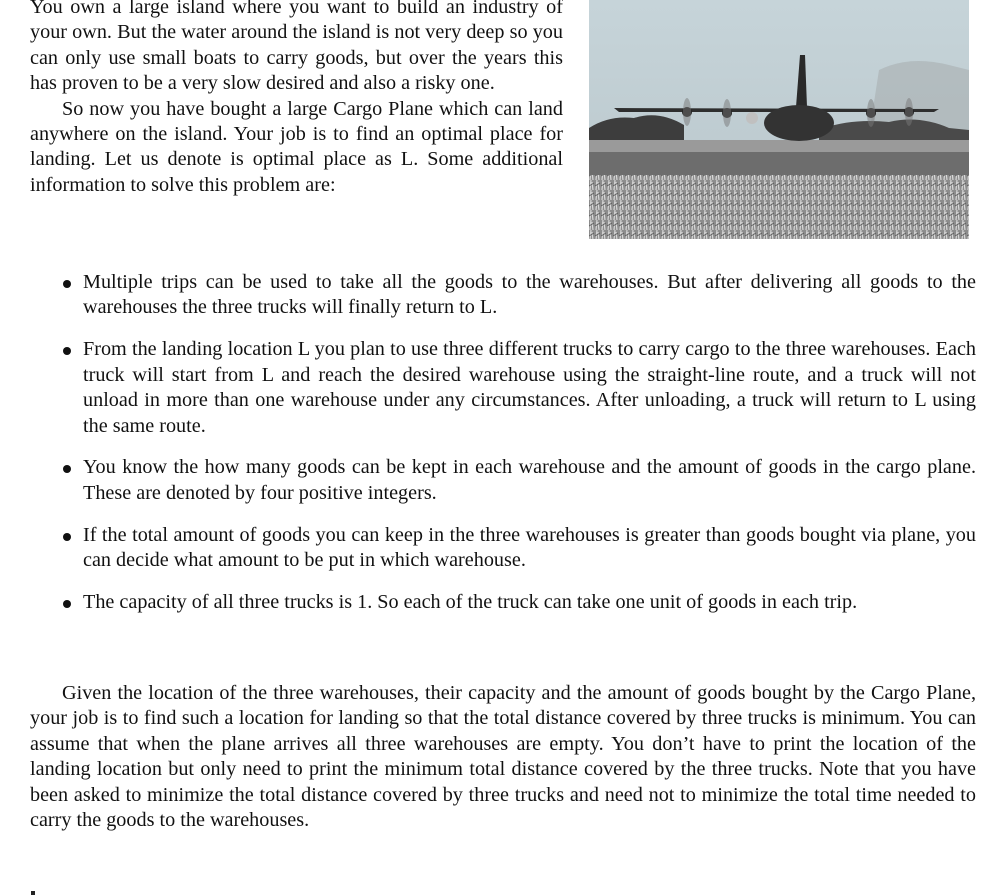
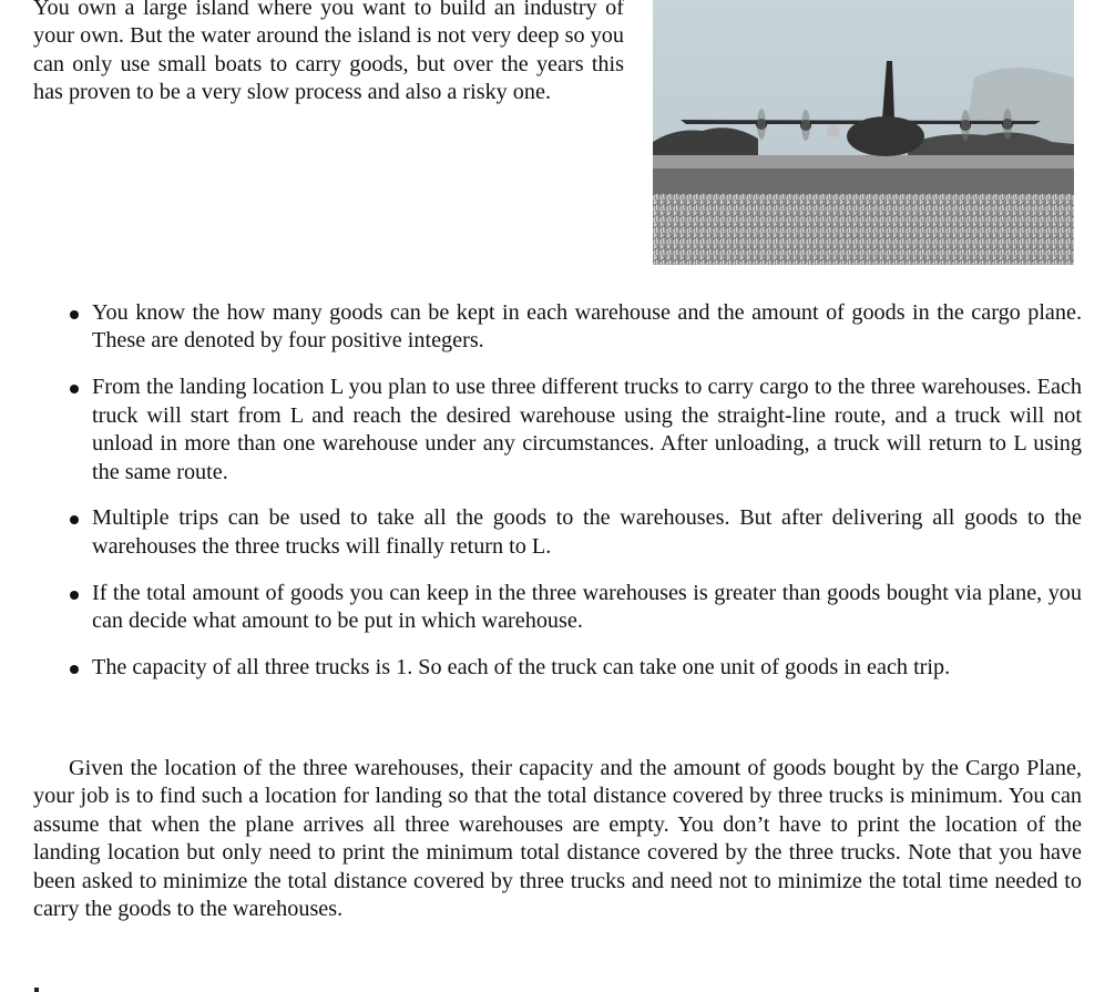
- You own a large island where you want to build an industry of your own. But the water around the island is not very deep so you can only use small boats to carry goods, but over the years this has proven to be a very slow desired and also a risky one.
+ You own a large island where you want to build an industry of your own. But the water around the island is not very deep so you can only use small boats to carry goods, but over the years this has proven to be a very slow process and also a risky one.
- So now you have bought a large Cargo Plane which can land anywhere on the island. Your job is to find an optimal place for landing. Let us denote is optimal place as L. Some additional information to solve this problem are:
- Multiple trips can be used to take all the goods to the warehouses. But after delivering all goods to the warehouses the three trucks will finally return to L.
+ You know the how many goods can be kept in each warehouse and the amount of goods in the cargo plane. These are denoted by four positive integers.
  From the landing location L you plan to use three different trucks to carry cargo to the three warehouses. Each truck will start from L and reach the desired warehouse using the straight-line route, and a truck will not unload in more than one warehouse under any circumstances. After unloading, a truck will return to L using the same route.
- You know the how many goods can be kept in each warehouse and the amount of goods in the cargo plane. These are denoted by four positive integers.
+ Multiple trips can be used to take all the goods to the warehouses. But after delivering all goods to the warehouses the three trucks will finally return to L.
  If the total amount of goods you can keep in the three warehouses is greater than goods bought via plane, you can decide what amount to be put in which warehouse.
  The capacity of all three trucks is 1. So each of the truck can take one unit of goods in each trip.
  Given the location of the three warehouses, their capacity and the amount of goods bought by the Cargo Plane, your job is to find such a location for landing so that the total distance covered by three trucks is minimum. You can assume that when the plane arrives all three warehouses are empty. You don’t have to print the location of the landing location but only need to print the minimum total distance covered by the three trucks. Note that you have been asked to minimize the total distance covered by three trucks and need not to minimize the total time needed to carry the goods to the warehouses.
